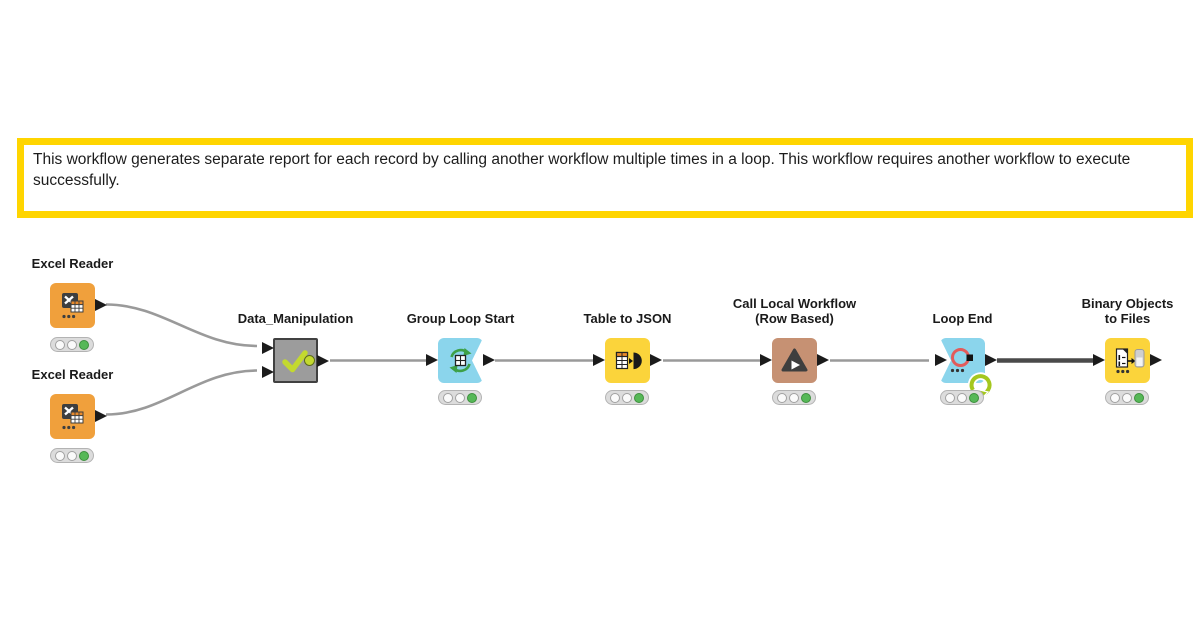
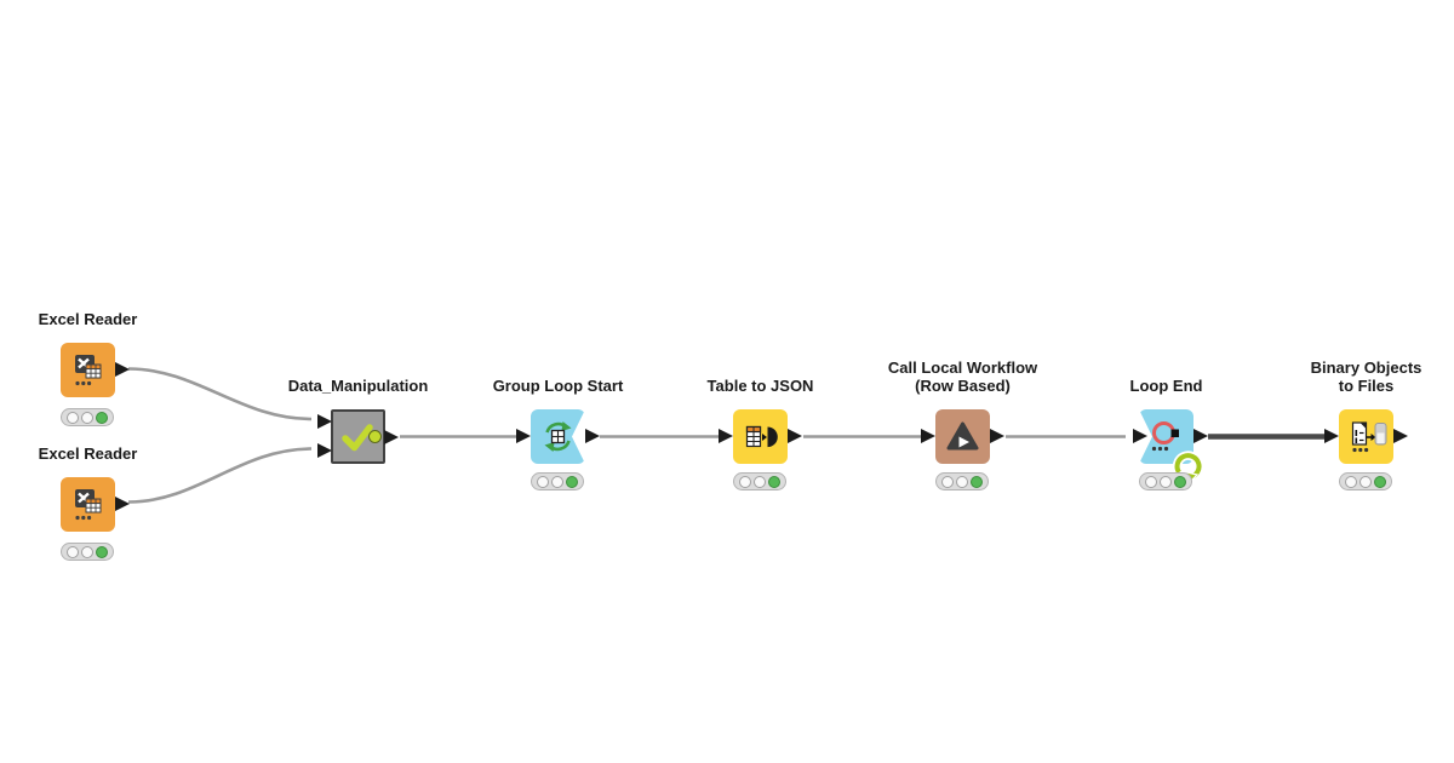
- This workflow generates separate report for each record by calling another workflow multiple times in a loop. This workflow requires another workflow to execute successfully.
  Excel Reader
  Excel Reader
  Data_Manipulation
  Group Loop Start
  Table to JSON
  Call Local Workflow
  (Row Based)
  Loop End
  Binary Objects
  to Files
